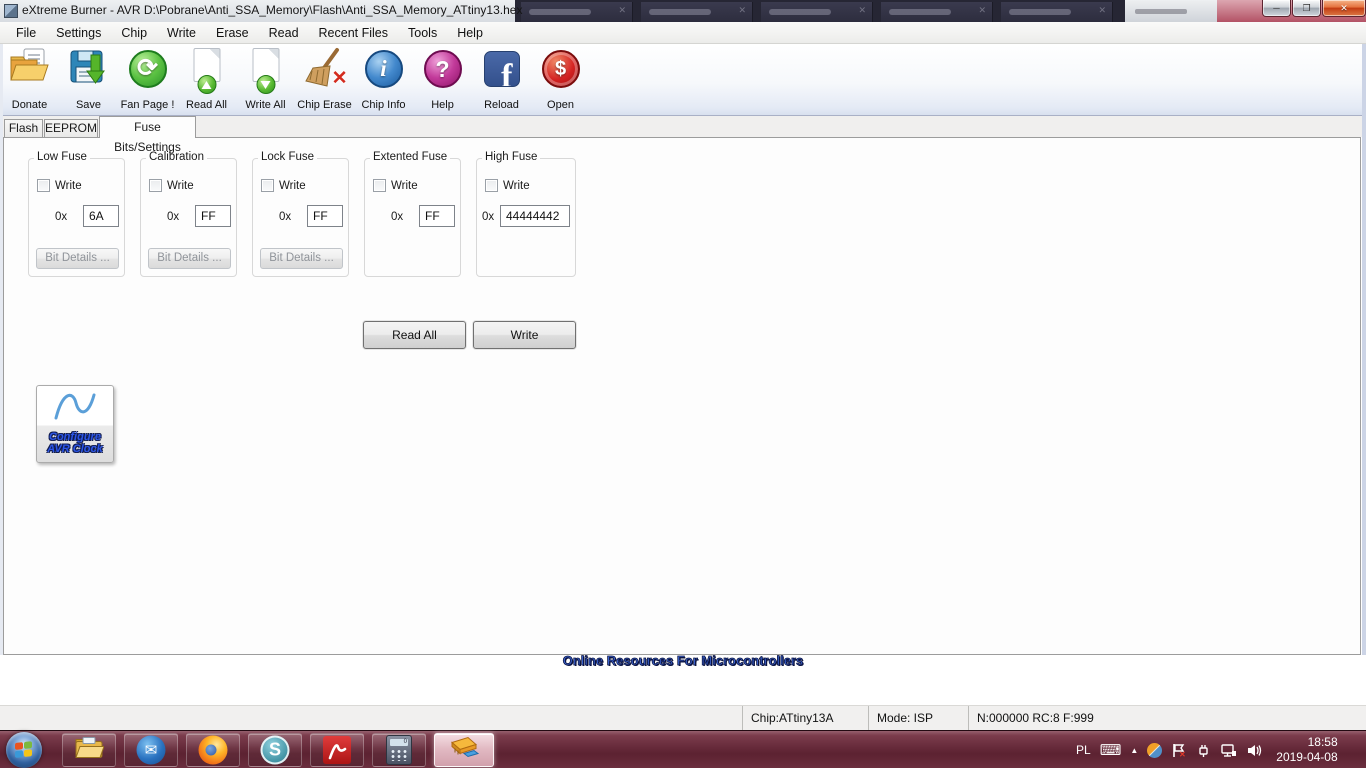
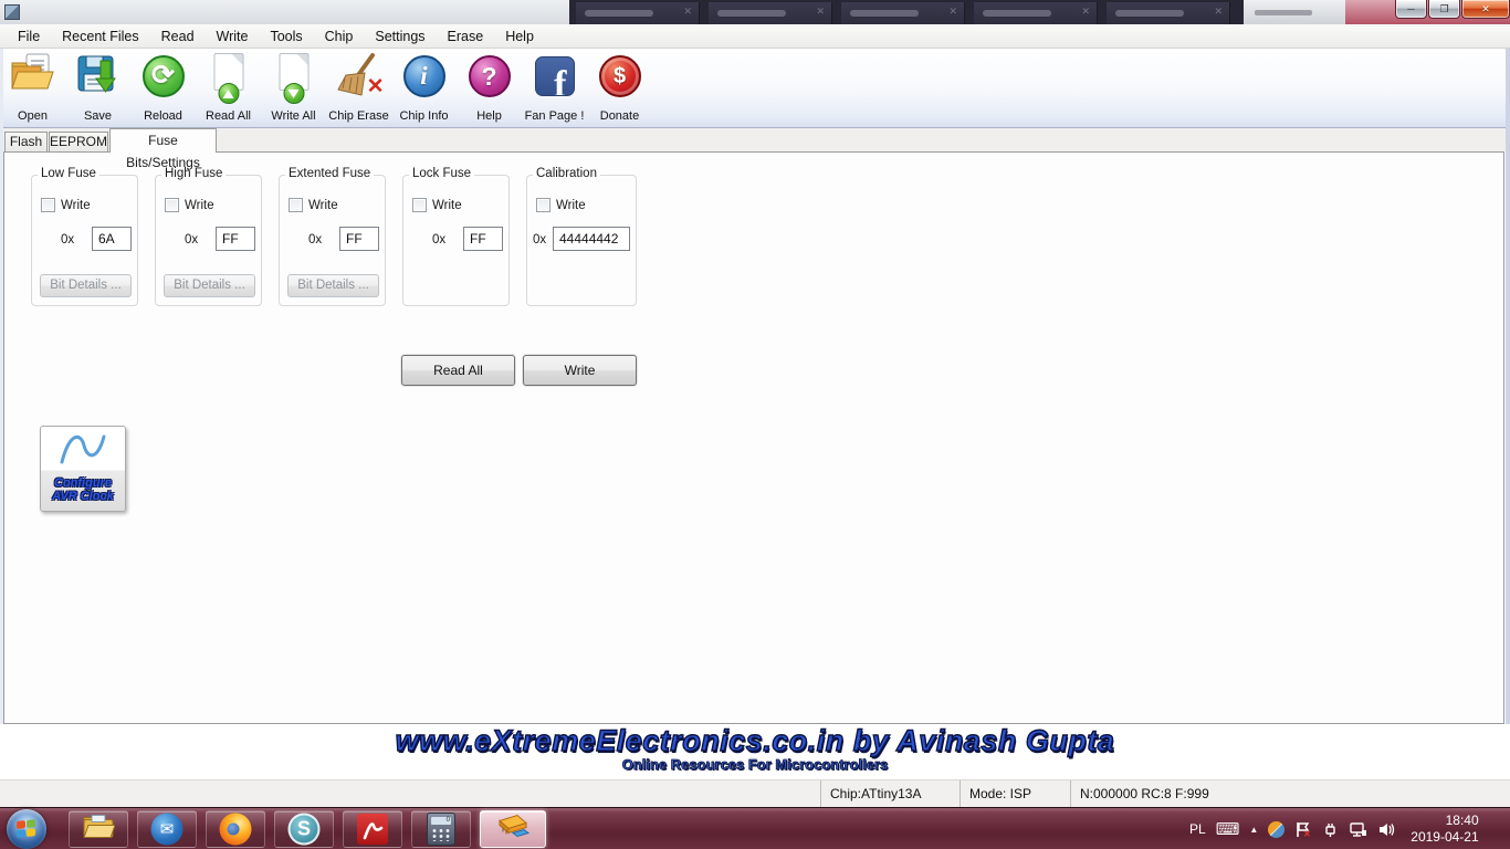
- eXtreme Burner - AVR D:\Pobrane\Anti_SSA_Memory\Flash\Anti_SSA_Memory_ATtiny13.hex
  ─
  ❐
  ✕
  File
- Settings
+ Recent Files
- Chip
+ Read
  Write
- Erase
+ Tools
- Read
+ Chip
- Recent Files
+ Settings
- Tools
+ Erase
  Help
- Donate
+ Open
  Save
  ⟳
- Fan Page !
+ Reload
  Read All
  Write All
  ✕
  Chip Erase
  i
  Chip Info
  ?
  Help
  f
- Reload
+ Fan Page !
  $
- Open
+ Donate
  Flash
  EEPROM
  Fuse Bits/Settings
  Low Fuse
  Write
  0x
  6A
  Bit Details ...
- Calibration
+ High Fuse
  Write
  0x
  FF
  Bit Details ...
- Lock Fuse
+ Extented Fuse
  Write
  0x
  FF
  Bit Details ...
- Extented Fuse
+ Lock Fuse
  Write
  0x
  FF
- High Fuse
+ Calibration
  Write
  0x
  44444442
  Read All
  Write
  Configure
  AVR Clock
+ www.eXtremeElectronics.co.in by Avinash Gupta
  Online Resources For Microcontrollers
  Chip:ATtiny13A
  Mode: ISP
  N:000000 RC:8 F:999
  ✉
  S
  PL
  ⌨
  ▲
  ✕
- 18:58
+ 18:40
- 2019-04-08
+ 2019-04-21
